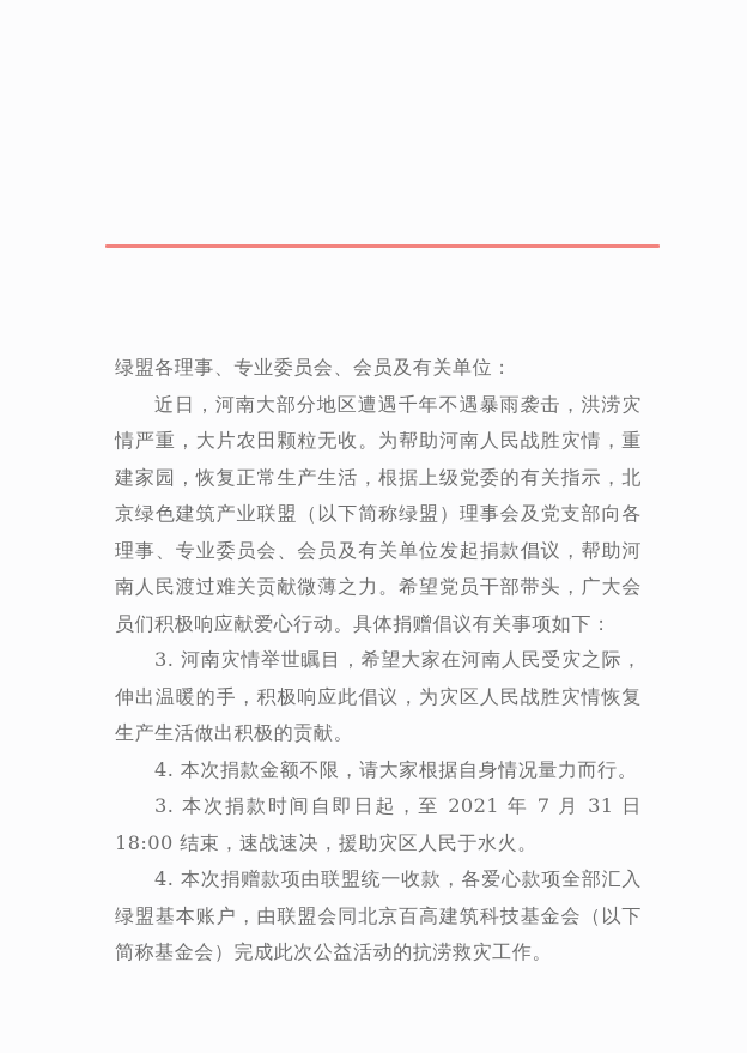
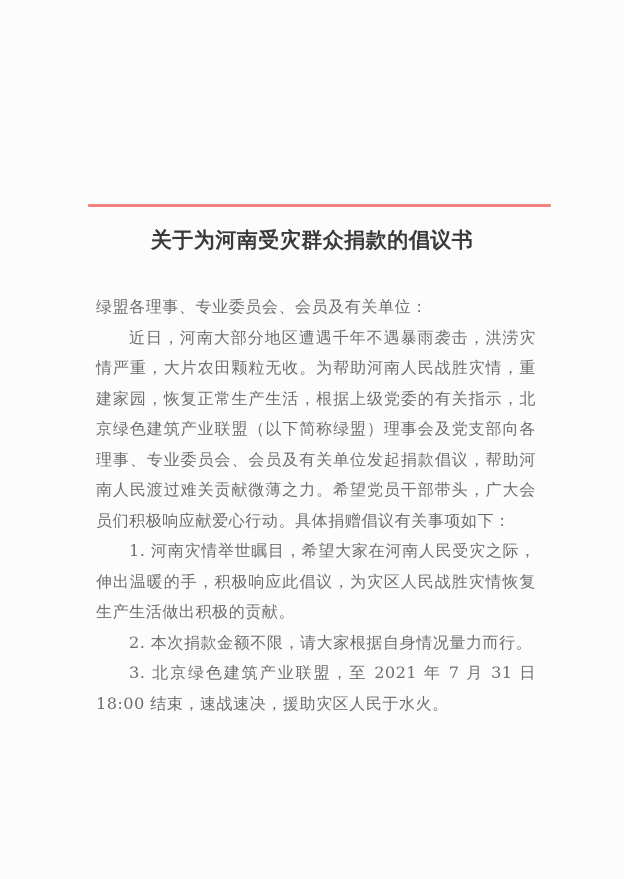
+ 关于为河南受灾群众捐款的倡议书
  绿盟各理事、专业委员会、会员及有关单位：
  近日，河南大部分地区遭遇千年不遇暴雨袭击，洪涝灾情严重，大片农田颗粒无收。为帮助河南人民战胜灾情，重建家园，恢复正常生产生活，根据上级党委的有关指示，北京绿色建筑产业联盟（以下简称绿盟）理事会及党支部向各理事、专业委员会、会员及有关单位发起捐款倡议，帮助河南人民渡过难关贡献微薄之力。希望党员干部带头，广大会员们积极响应献爱心行动。具体捐赠倡议有关事项如下：
- 3. 河南灾情举世瞩目，希望大家在河南人民受灾之际，伸出温暖的手，积极响应此倡议，为灾区人民战胜灾情恢复生产生活做出积极的贡献。
+ 1. 河南灾情举世瞩目，希望大家在河南人民受灾之际，伸出温暖的手，积极响应此倡议，为灾区人民战胜灾情恢复生产生活做出积极的贡献。
- 4. 本次捐款金额不限，请大家根据自身情况量力而行。
+ 2. 本次捐款金额不限，请大家根据自身情况量力而行。
- 3. 本次捐款时间自即日起，至 2021 年 7 月 31 日 18:00 结束，速战速决，援助灾区人民于水火。
+ 3. 北京绿色建筑产业联盟，至 2021 年 7 月 31 日 18:00 结束，速战速决，援助灾区人民于水火。
- 4. 本次捐赠款项由联盟统一收款，各爱心款项全部汇入绿盟基本账户，由联盟会同北京百高建筑科技基金会（以下简称基金会）完成此次公益活动的抗涝救灾工作。
